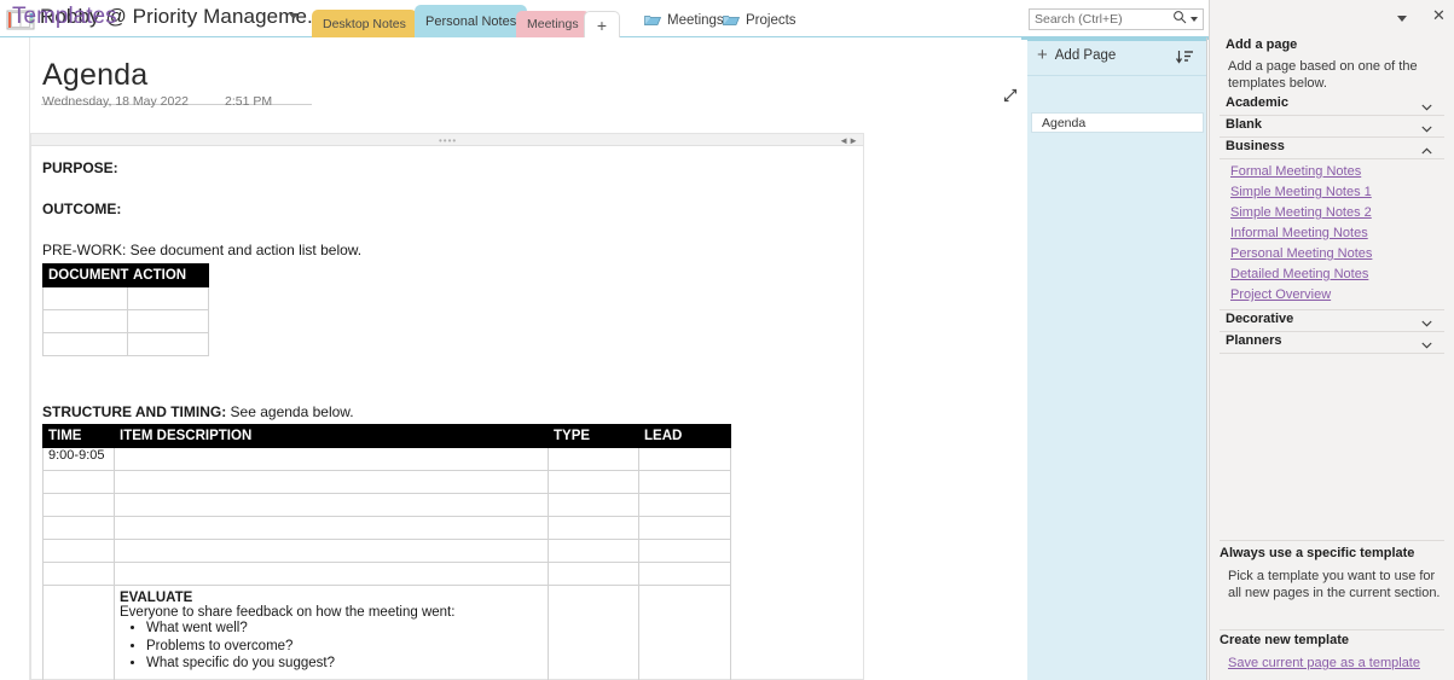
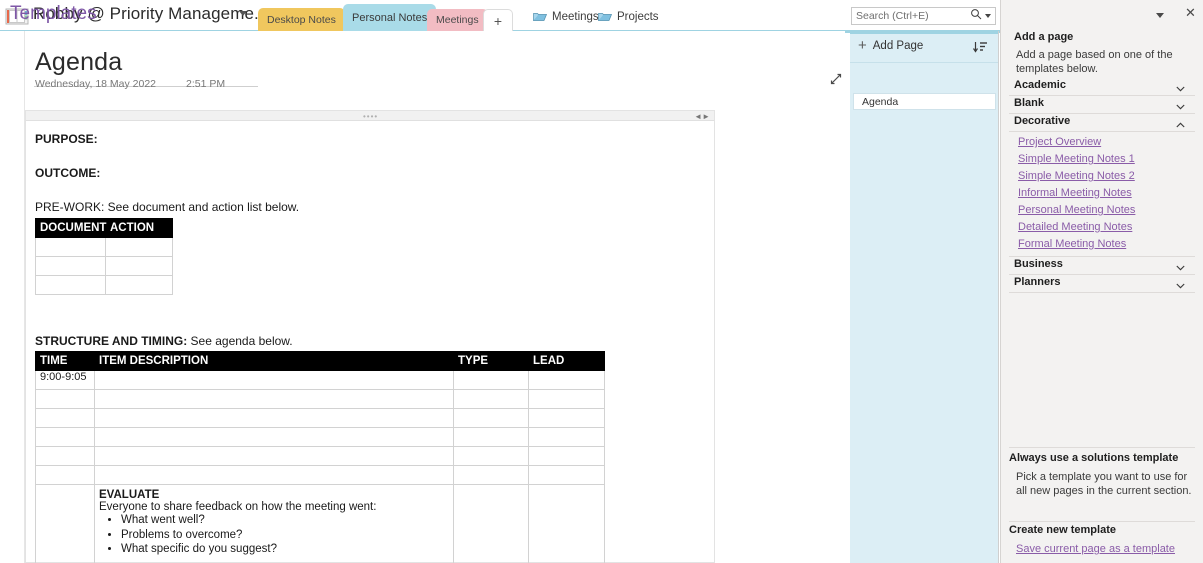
  Robby @ Priority Manageme.
  Desktop Notes
  Personal Notes
  Meetings
  +
  Meetings
  Projects
  Search (Ctrl+E)
  Agenda
  Wednesday, 18 May 2022
  2:51 PM
  ••••
  ◄►
  PURPOSE:
  OUTCOME:
  PRE-WORK: See document and action list below.
  DOCUMENT	ACTION
  STRUCTURE AND TIMING: See agenda below.
  TIME	ITEM DESCRIPTION	TYPE	LEAD
  9:00-9:05
  	EVALUATE Everyone to share feedback on how the meeting went: What went well? Problems to overcome? What specific do you suggest?
  +
  Add Page
  Agenda
  Templates
  ✕
  Add a page
  Add a page based on one of the templates below.
  Academic
  Blank
- Business
+ Decorative
- Formal Meeting Notes
+ Project Overview
  Simple Meeting Notes 1
  Simple Meeting Notes 2
  Informal Meeting Notes
  Personal Meeting Notes
  Detailed Meeting Notes
- Project Overview
+ Formal Meeting Notes
- Decorative
+ Business
  Planners
- Always use a specific template
+ Always use a solutions template
  Pick a template you want to use for all new pages in the current section.
  Create new template
  Save current page as a template
